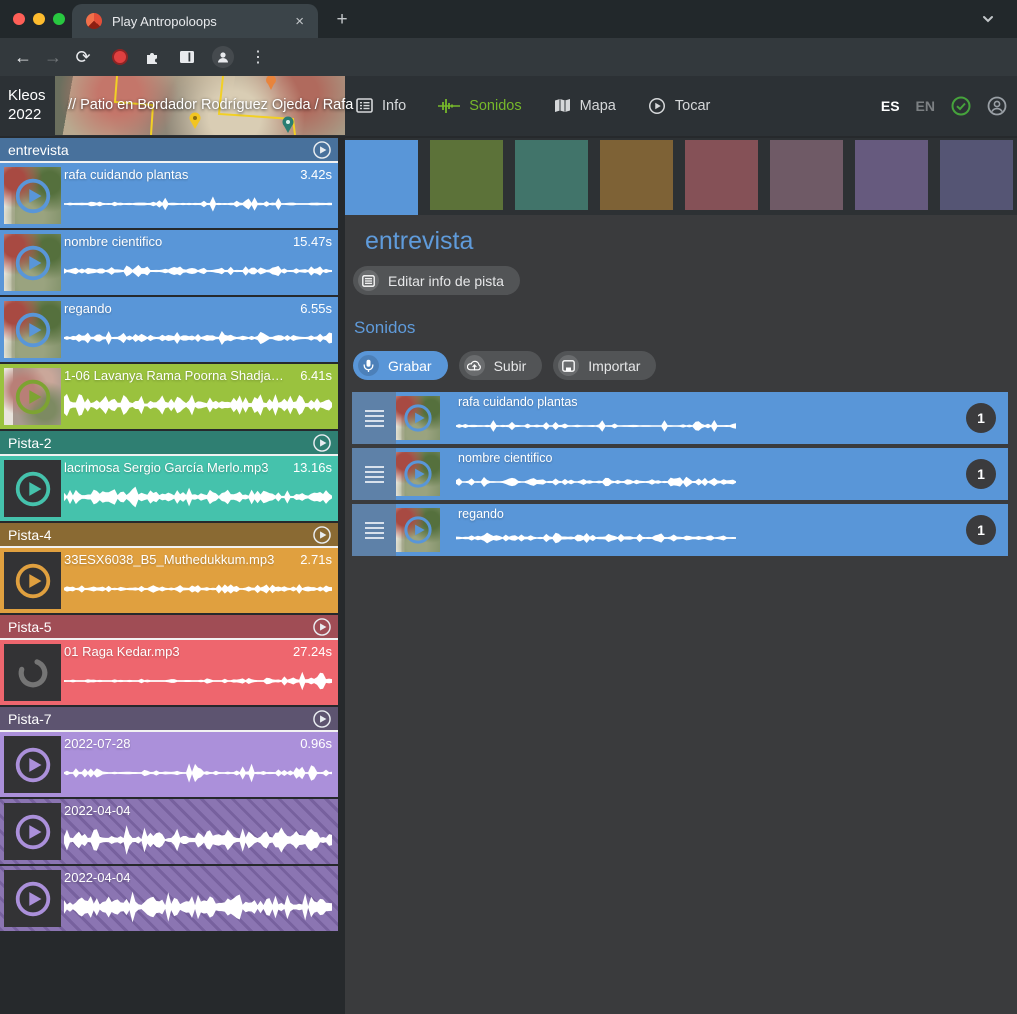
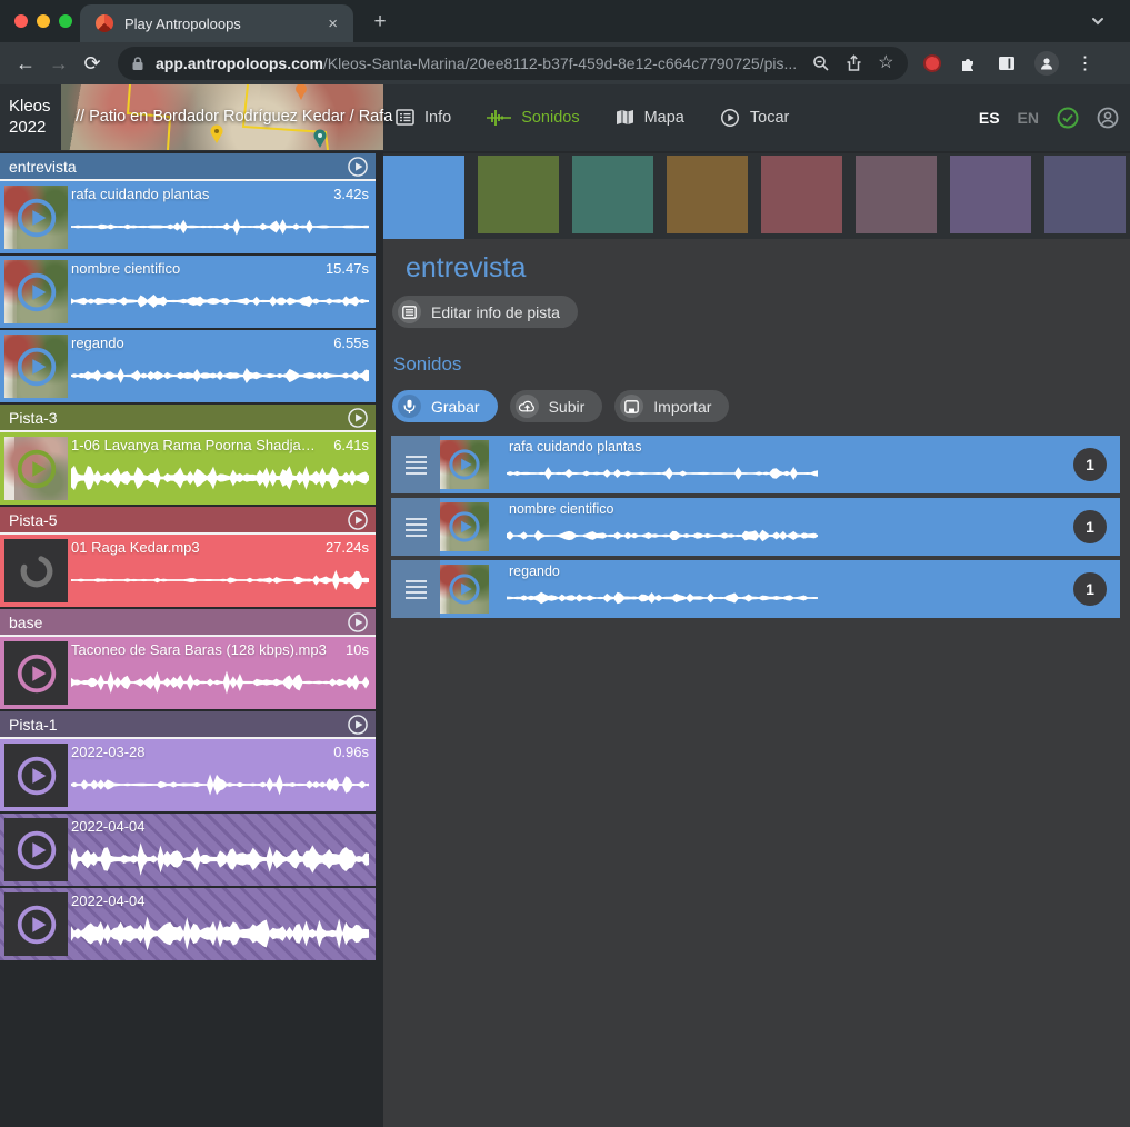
  Play Antropoloops
  ×
  +
  ←
  →
  ⟳
+ app.antropoloops.com
+ /Kleos-Santa-Marina/20ee8112-b37f-459d-8e12-c664c7790725/pis...
+ ☆
  ⋮
  Kleos
  2022
- // Patio en Bordador Rodríguez Ojeda / Rafa
+ // Patio en Bordador Rodríguez Kedar / Rafa
  Info
  Sonidos
  Mapa
  Tocar
  ES
  EN
  entrevista
  rafa cuidando plantas
  3.42s
  nombre cientifico
  15.47s
  regando
  6.55s
+ Pista-3
  1-06 Lavanya Rama Poorna Shadjam R
  6.41s
- Pista-2
- lacrimosa Sergio García Merlo.mp3
- 13.16s
- Pista-4
- 33ESX6038_B5_Muthedukkum.mp3
- 2.71s
  Pista-5
  01 Raga Kedar.mp3
  27.24s
+ base
+ Taconeo de Sara Baras (128 kbps).mp3
+ 10s
- Pista-7
+ Pista-1
- 2022-07-28
+ 2022-03-28
  0.96s
  2022-04-04
  2022-04-04
  entrevista
  Editar info de pista
  Sonidos
  Grabar
  Subir
  Importar
  rafa cuidando plantas
  1
  nombre cientifico
  1
  regando
  1
